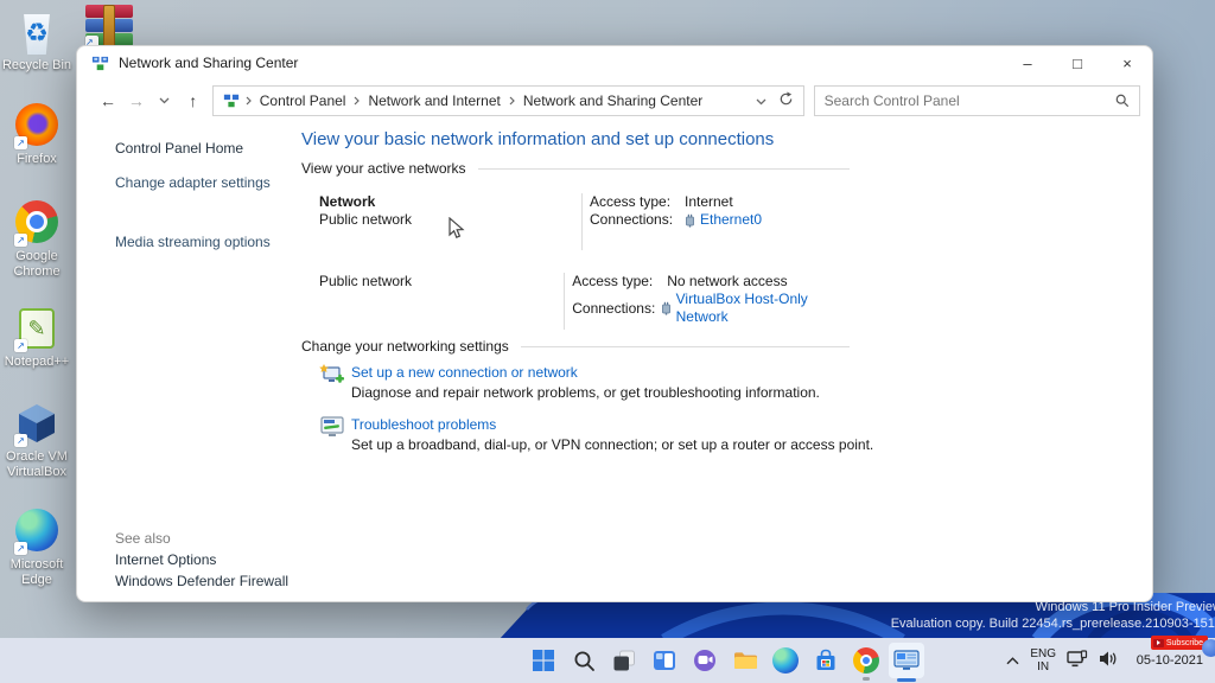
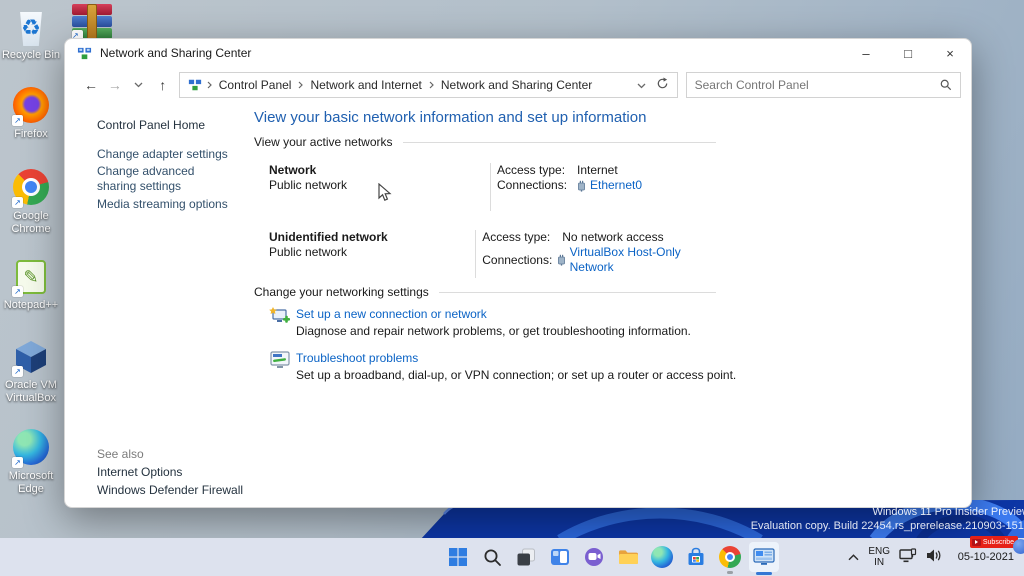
  Windows 11 Pro Insider Previe
  Evaluation copy. Build 22454.rs_prerelease.210903-151
  ↗
  ♻
  Recycle Bin
  ↗
  Firefox
  ↗
  Google Chrome
  ✎
  ↗
  Notepad++
  ↗
  Oracle VM VirtualBox
  ↗
  Microsoft Edge
  Network and Sharing Center
  –
  □
  ×
  ←
  →
  ↑
  Control Panel
  Network and Internet
  Network and Sharing Center
  Search Control Panel
  Control Panel Home
  Change adapter settings
+ Change advanced sharing settings
  Media streaming options
  See also
  Internet Options
  Windows Defender Firewall
- View your basic network information and set up connections
+ View your basic network information and set up information
  View your active networks
  Network
  Public network
  Access type:
  Internet
  Connections:
  Ethernet0
+ Unidentified network
  Public network
  Access type:
  No network access
  Connections:
  VirtualBox Host-Only Network
  Change your networking settings
  Set up a new connection or network
  Diagnose and repair network problems, or get troubleshooting information.
  Troubleshoot problems
  Set up a broadband, dial-up, or VPN connection; or set up a router or access point.
  ENG
  IN
  05-10-2021
